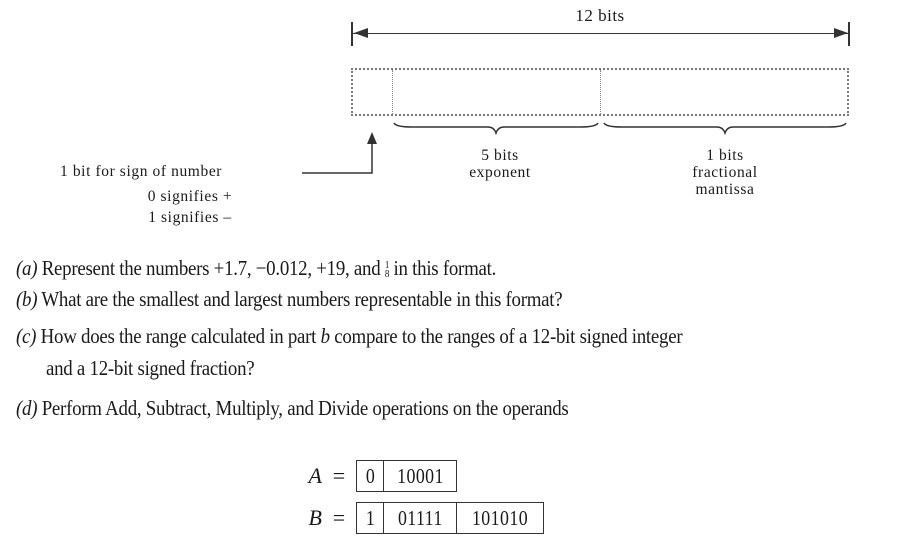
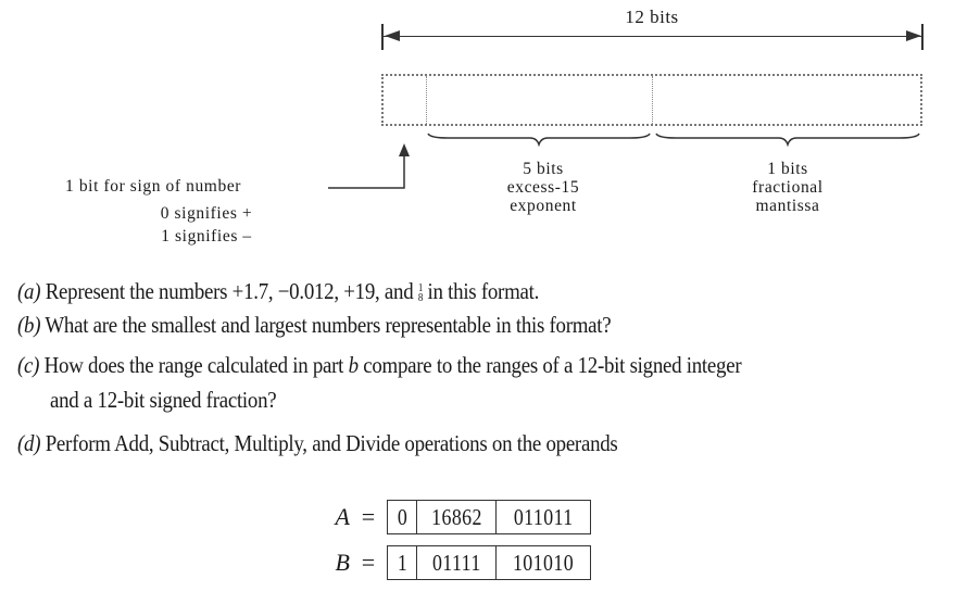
  12 bits
  5 bits
+ excess-15
  exponent
  1 bits
  fractional
  mantissa
  1 bit for sign of number
  0 signifies +
  1 signifies –
  (a) Represent the numbers +1.7, −0.012, +19, and
  1
  8
  in this format.
  (b) What are the smallest and largest numbers representable in this format?
  (c) How does the range calculated in part b compare to the ranges of a 12-bit signed integer
  and a 12-bit signed fraction?
  (d) Perform Add, Subtract, Multiply, and Divide operations on the operands
  A
  =
  0
- 10001
+ 16862
+ 011011
  B
  =
  1
  01111
  101010
